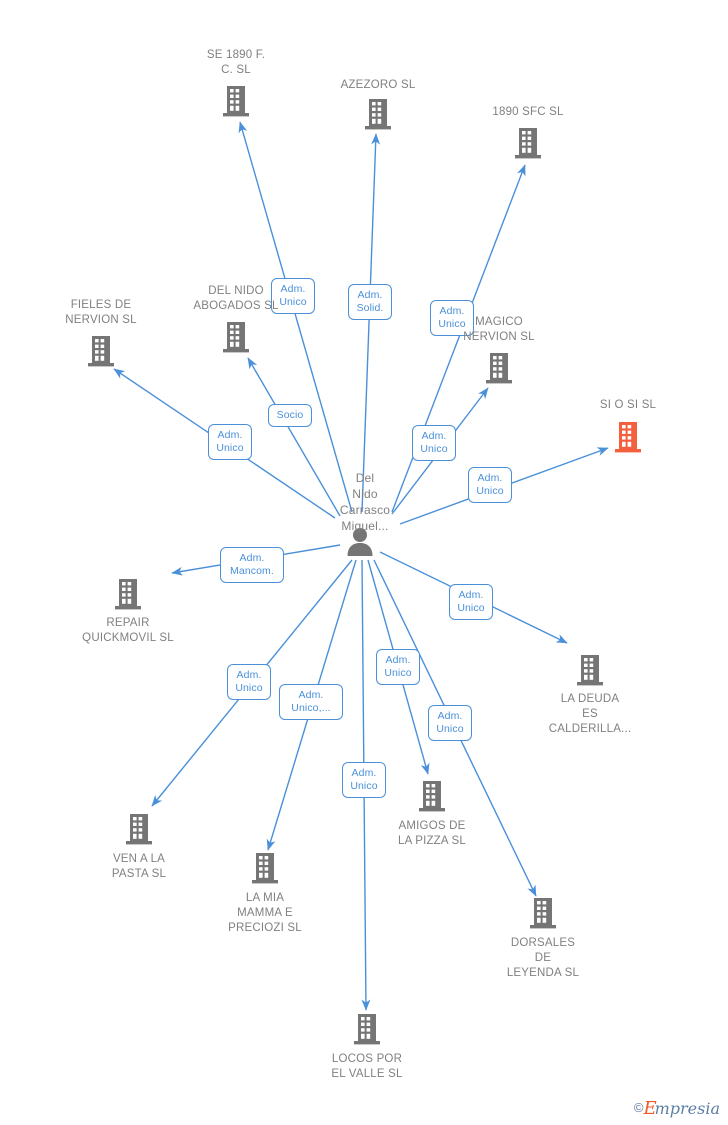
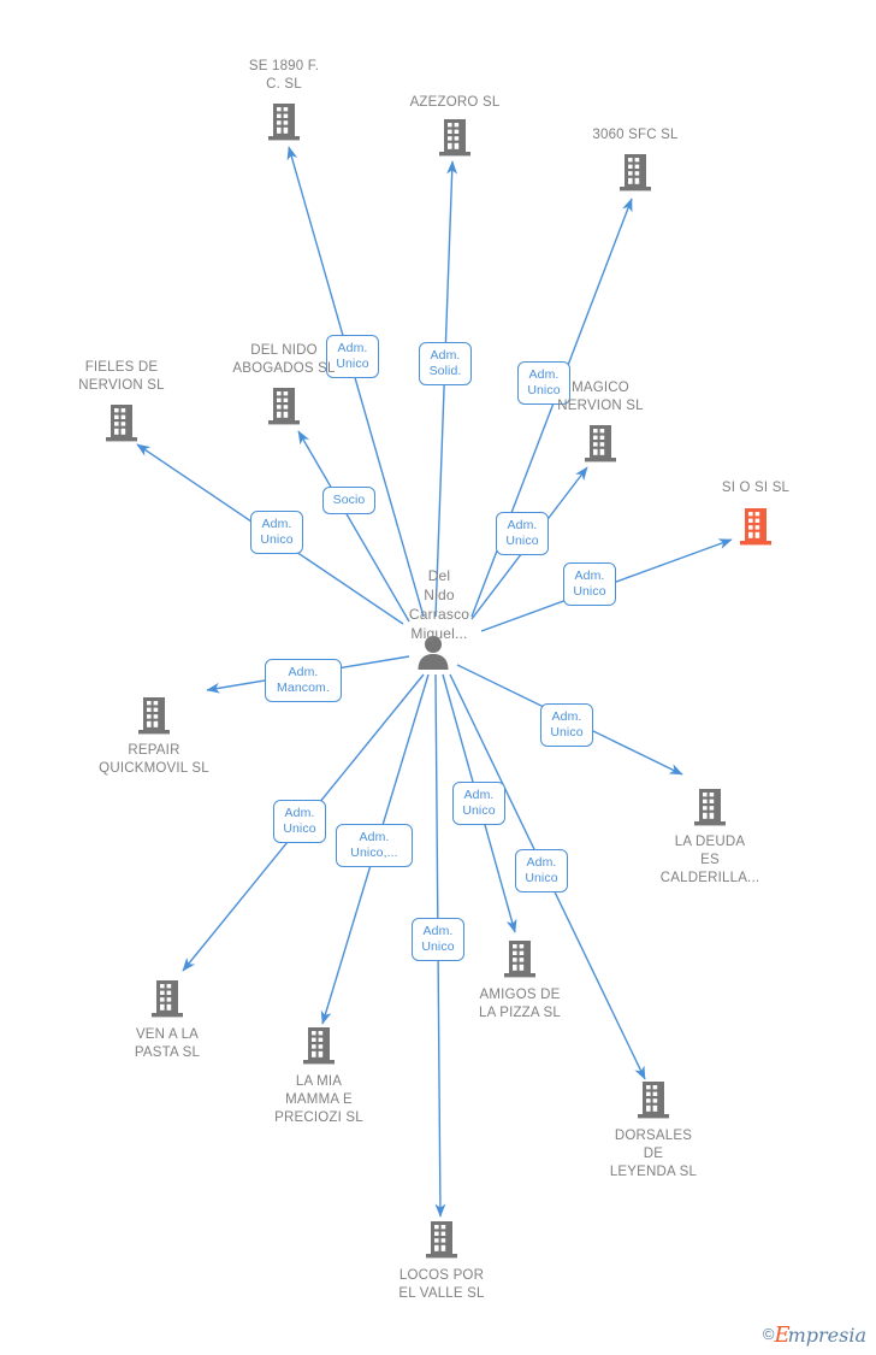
  Adm.
  Unico
  Adm.
  Solid.
  Adm.
  Unico
  Adm.
  Unico
  Socio
  Adm.
  Unico
  Adm.
  Unico
  Adm.
  Mancom.
  Adm.
  Unico
  Adm.
  Unico
  Adm.
  Unico,...
  Adm.
  Unico
  Adm.
  Unico
  Adm.
  Unico
  SE 1890 F.
  C. SL
  AZEZORO SL
- 1890 SFC SL
+ 3060 SFC SL
  FIELES DE
  NERVION SL
  DEL NIDO
  ABOGADOS SL
  MAGICO
  NERVION SL
  SI O SI SL
  REPAIR
  QUICKMOVIL SL
  LA DEUDA
  ES
  CALDERILLA...
  AMIGOS DE
  LA PIZZA SL
  VEN A LA
  PASTA SL
  LA MIA
  MAMMA E
  PRECIOZI SL
  DORSALES
  DE
  LEYENDA SL
  LOCOS POR
  EL VALLE SL
  Del
  Nido
  Carrasco
  Miguel...
  ©Empresia
